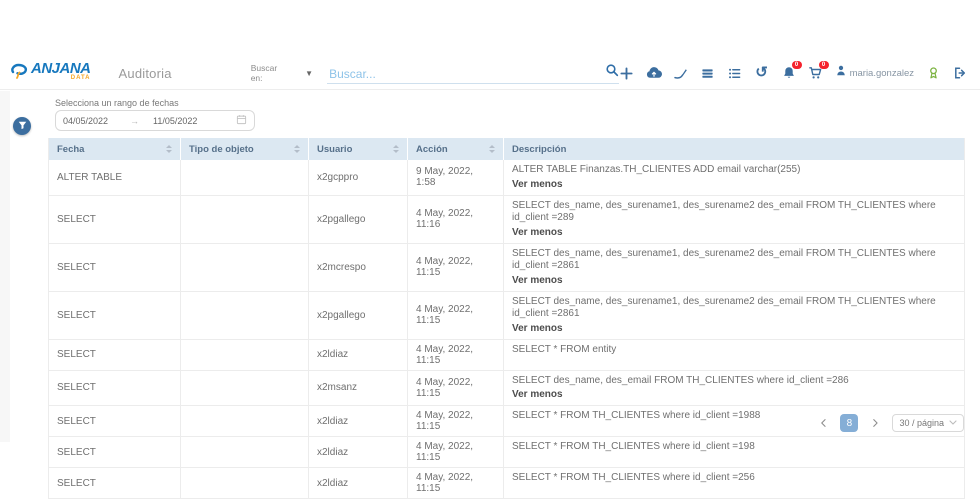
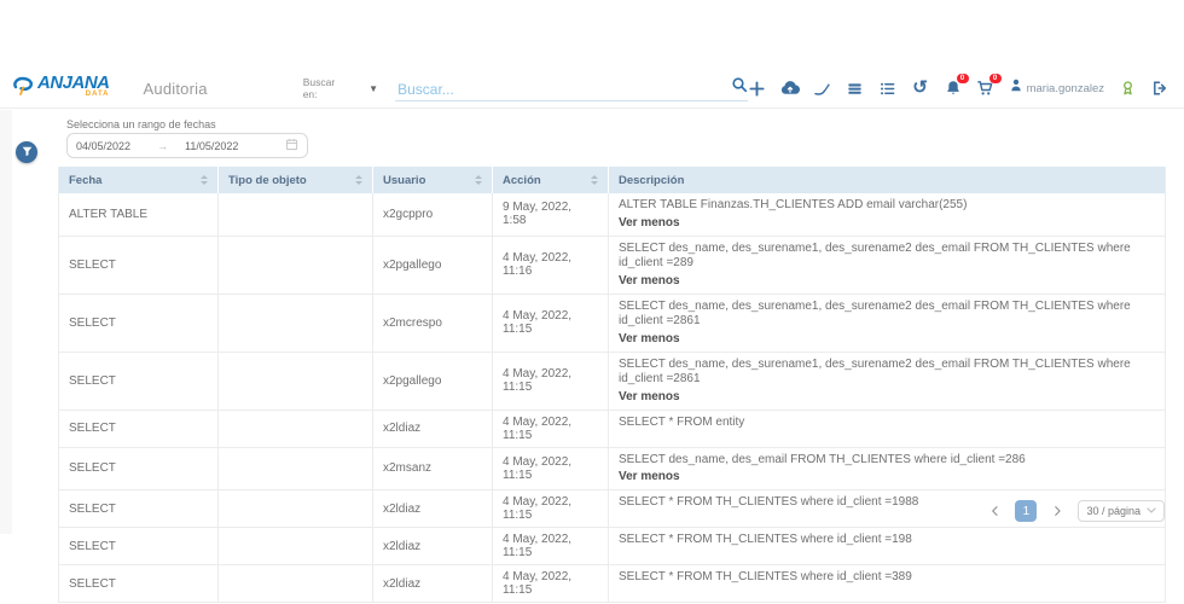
  ANJANA
  Auditoria
  Buscar en:
  ▼
  Buscar...
  ↺
  maria.gonzalez
  Selecciona un rango de fechas
  04/05/2022
  →
  11/05/2022
  Fecha
  Tipo de objeto
  Usuario
  Acción
  Descripción
  ALTER TABLE
  x2gcppro
  9 May, 2022, 1:58
  ALTER TABLE Finanzas.TH_CLIENTES ADD email varchar(255)
  Ver menos
  SELECT
  x2pgallego
  4 May, 2022, 11:16
  SELECT des_name, des_surename1, des_surename2 des_email FROM TH_CLIENTES where id_client =289
  Ver menos
  SELECT
  x2mcrespo
  4 May, 2022, 11:15
  SELECT des_name, des_surename1, des_surename2 des_email FROM TH_CLIENTES where id_client =2861
  Ver menos
  SELECT
  x2pgallego
  4 May, 2022, 11:15
  SELECT des_name, des_surename1, des_surename2 des_email FROM TH_CLIENTES where id_client =2861
  Ver menos
  SELECT
  x2ldiaz
  4 May, 2022, 11:15
  SELECT * FROM entity
  SELECT
  x2msanz
  4 May, 2022, 11:15
  SELECT des_name, des_email FROM TH_CLIENTES where id_client =286
  Ver menos
  SELECT
  x2ldiaz
  4 May, 2022, 11:15
  SELECT * FROM TH_CLIENTES where id_client =1988
  SELECT
  x2ldiaz
  4 May, 2022, 11:15
  SELECT * FROM TH_CLIENTES where id_client =198
  SELECT
  x2ldiaz
  4 May, 2022, 11:15
- SELECT * FROM TH_CLIENTES where id_client =256
+ SELECT * FROM TH_CLIENTES where id_client =389
- 8
+ 1
  30 / página
